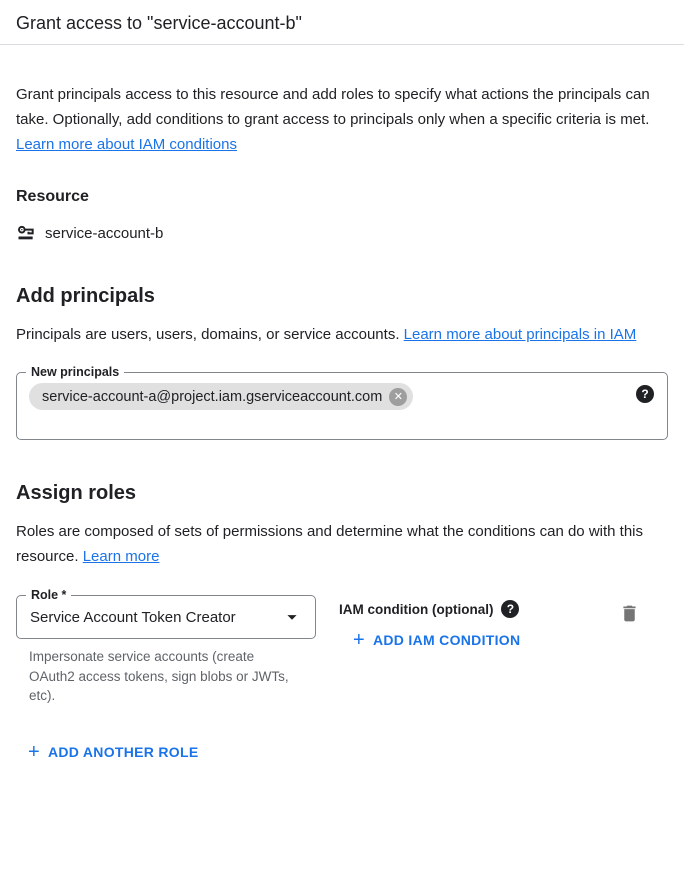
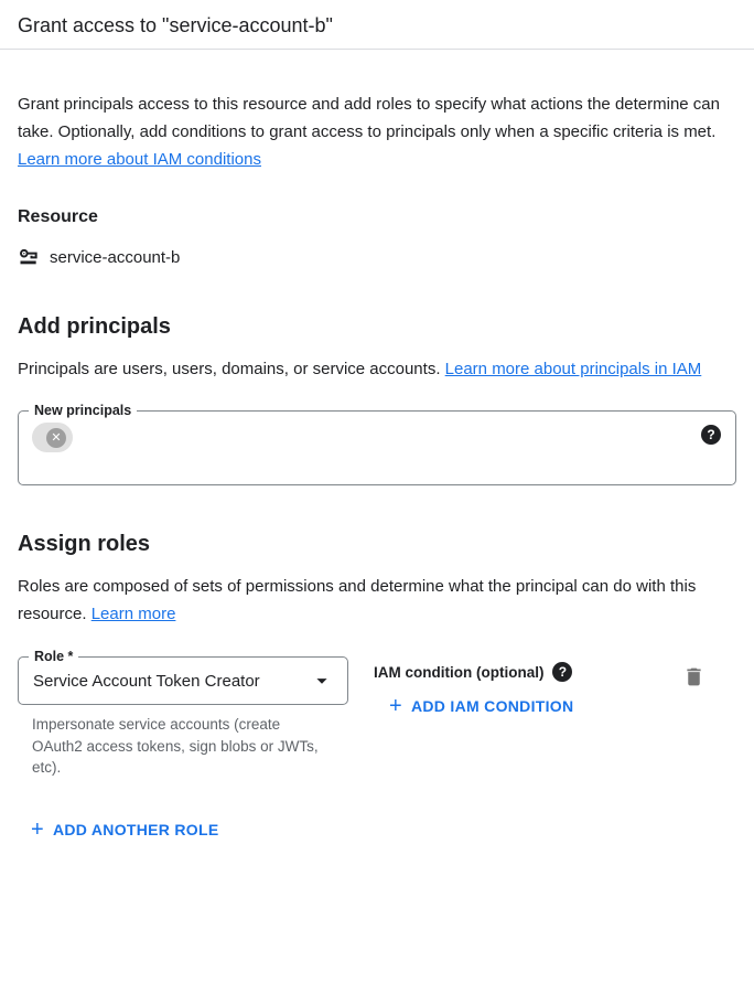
  Grant access to "service-account-b"
- Grant principals access to this resource and add roles to specify what actions the principals can take. Optionally, add conditions to grant access to principals only when a specific criteria is met. Learn more about IAM conditions
+ Grant principals access to this resource and add roles to specify what actions the determine can take. Optionally, add conditions to grant access to principals only when a specific criteria is met. Learn more about IAM conditions
  Resource
  service-account-b
  Add principals
  Principals are users, users, domains, or service accounts. Learn more about principals in IAM
  New principals
- service-account-a@project.iam.gserviceaccount.com
  ✕
  ?
  Assign roles
- Roles are composed of sets of permissions and determine what the conditions can do with this resource. Learn more
+ Roles are composed of sets of permissions and determine what the principal can do with this resource. Learn more
  Role *
  Service Account Token Creator
  Impersonate service accounts (create OAuth2 access tokens, sign blobs or JWTs, etc).
  IAM condition (optional)
  ?
  +
  ADD IAM CONDITION
  +
  ADD ANOTHER ROLE
